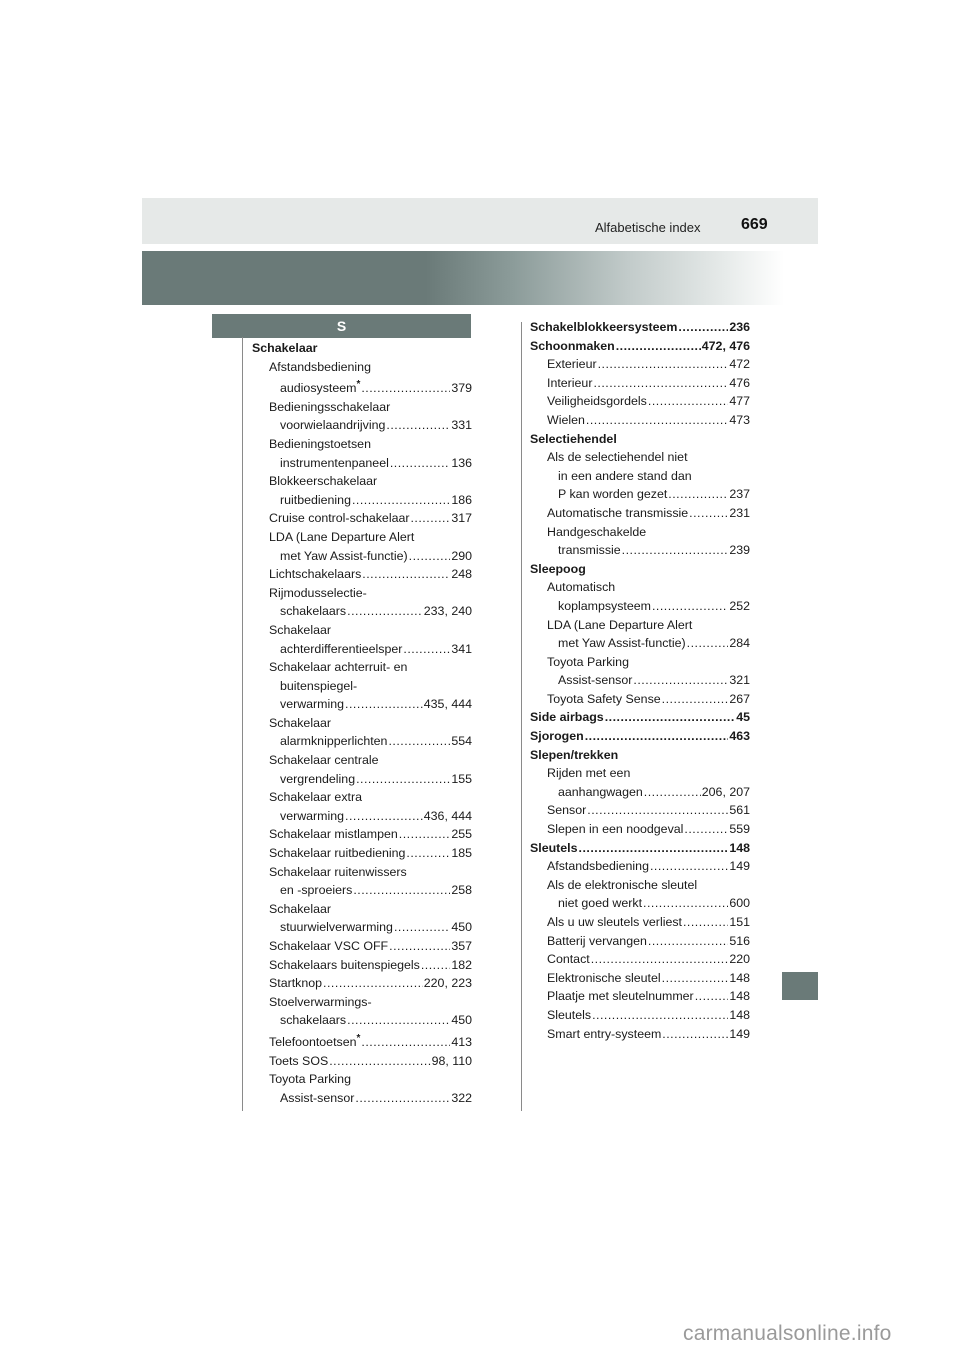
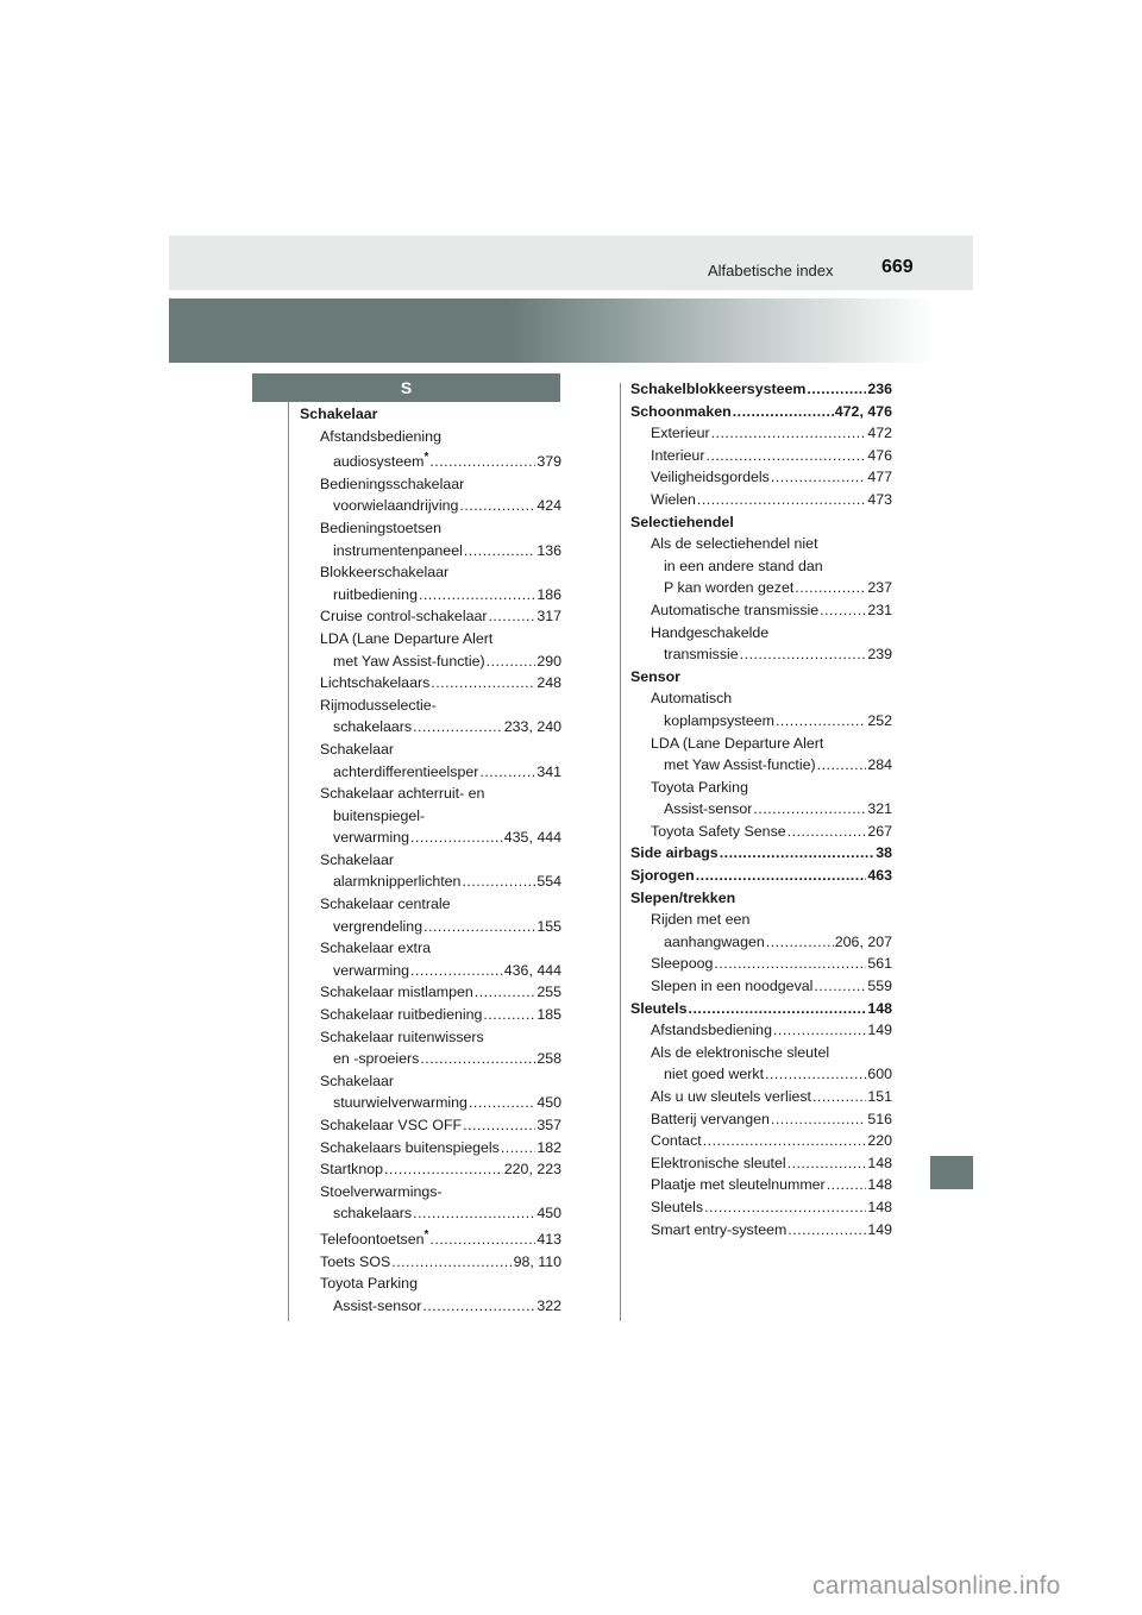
  Alfabetische index
  669
  S
  Schakelaar
  Afstandsbediening
  audiosysteem*
  379
  Bedieningsschakelaar
  voorwielaandrijving
- 331
+ 424
  Bedieningstoetsen
  instrumentenpaneel
  136
  Blokkeerschakelaar
  ruitbediening
  186
  Cruise control-schakelaar
  317
  LDA (Lane Departure Alert
  met Yaw Assist-functie)
  290
  Lichtschakelaars
  248
  Rijmodusselectie-
  schakelaars
  233, 240
  Schakelaar
  achterdifferentieelsper
  341
  Schakelaar achterruit- en
  buitenspiegel-
  verwarming
  435, 444
  Schakelaar
  alarmknipperlichten
  554
  Schakelaar centrale
  vergrendeling
  155
  Schakelaar extra
  verwarming
  436, 444
  Schakelaar mistlampen
  255
  Schakelaar ruitbediening
  185
  Schakelaar ruitenwissers
  en -sproeiers
  258
  Schakelaar
  stuurwielverwarming
  450
  Schakelaar VSC OFF
  357
  Schakelaars buitenspiegels
  182
  Startknop
  220, 223
  Stoelverwarmings-
  schakelaars
  450
  Telefoontoetsen*
  413
  Toets SOS
  98, 110
  Toyota Parking
  Assist-sensor
  322
  Schakelblokkeersysteem
  236
  Schoonmaken
  472, 476
  Exterieur
  472
  Interieur
  476
  Veiligheidsgordels
  477
  Wielen
  473
  Selectiehendel
  Als de selectiehendel niet
  in een andere stand dan
  P kan worden gezet
  237
  Automatische transmissie
  231
  Handgeschakelde
  transmissie
  239
- Sleepoog
+ Sensor
  Automatisch
  koplampsysteem
  252
  LDA (Lane Departure Alert
  met Yaw Assist-functie)
  284
  Toyota Parking
  Assist-sensor
  321
  Toyota Safety Sense
  267
  Side airbags
- 45
+ 38
  Sjorogen
  463
  Slepen/trekken
  Rijden met een
  aanhangwagen
  206, 207
- Sensor
+ Sleepoog
  561
  Slepen in een noodgeval
  559
  Sleutels
  148
  Afstandsbediening
  149
  Als de elektronische sleutel
  niet goed werkt
  600
  Als u uw sleutels verliest
  151
  Batterij vervangen
  516
  Contact
  220
  Elektronische sleutel
  148
  Plaatje met sleutelnummer
  148
  Sleutels
  148
  Smart entry-systeem
  149
  carmanualsonline.info
